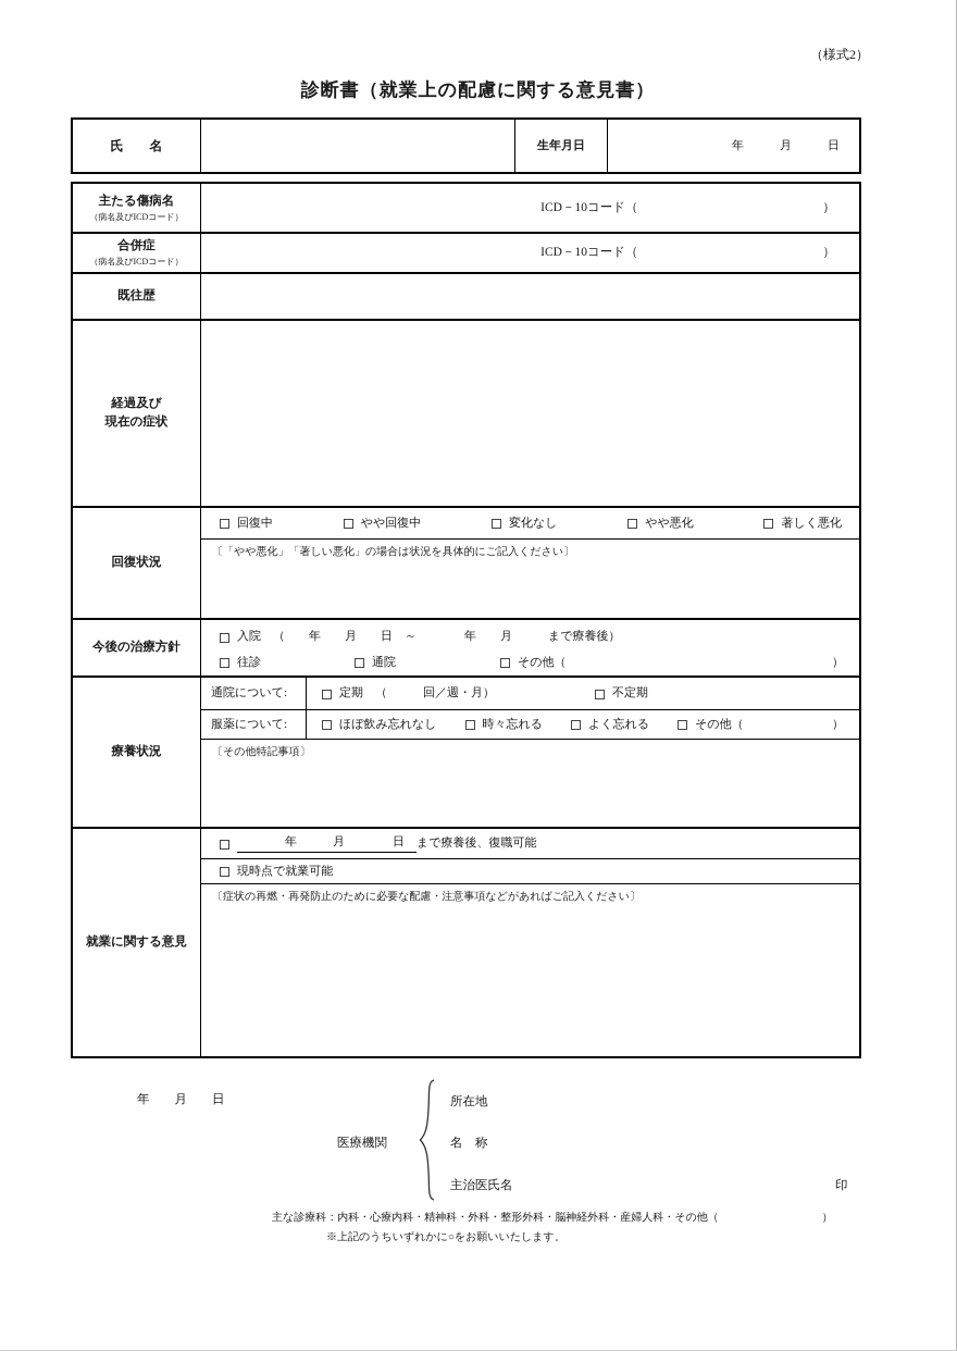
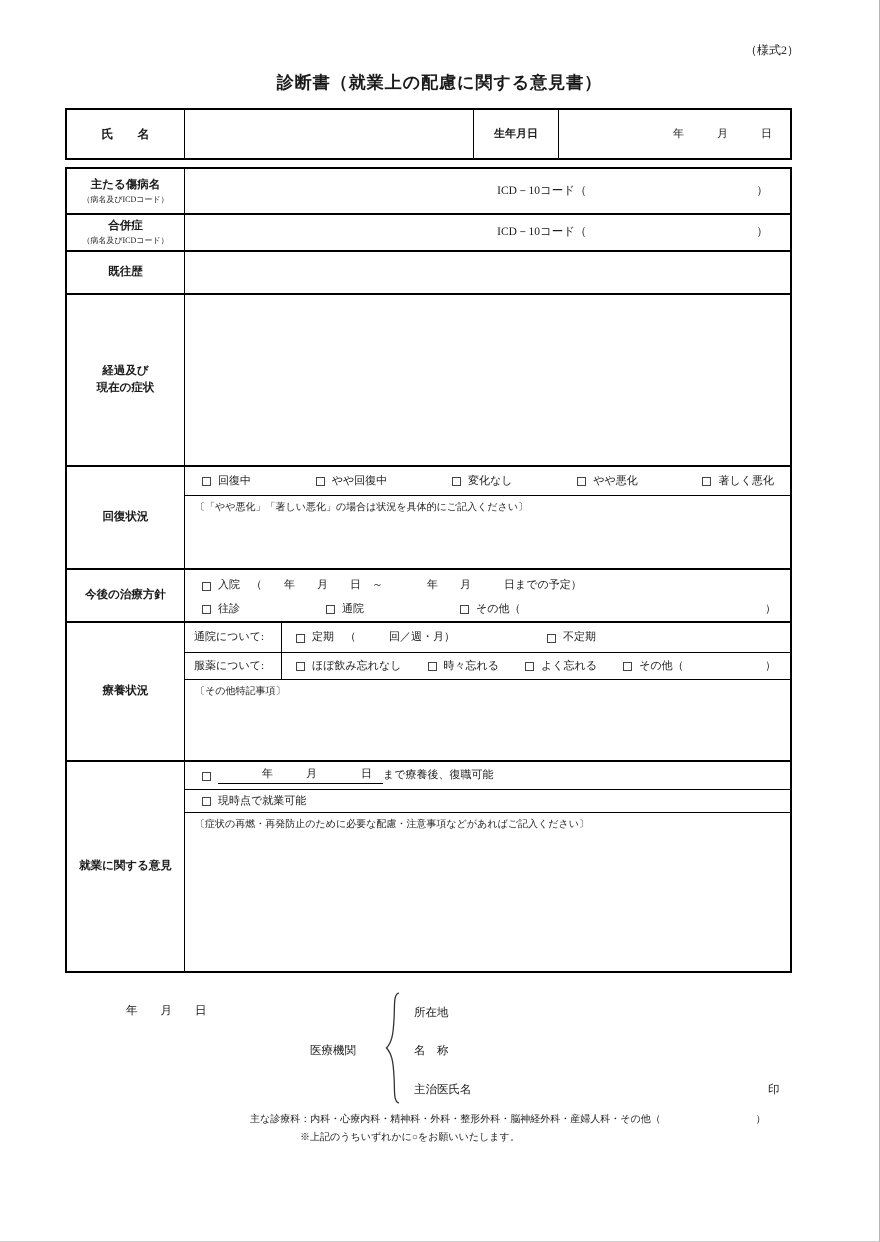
  （様式2）
  診断書（就業上の配慮に関する意見書）
  氏 名
  生年月日
  年 月 日
  主たる傷病名
  （病名及びICDコード）
  ICD－10コード（
  ）
  合併症
  （病名及びICDコード）
  ICD－10コード（
  ）
  既往歴
  経過及び
  現在の症状
  回復状況
  回復中
  やや回復中
  変化なし
  やや悪化
  著しく悪化
  〔「やや悪化」「著しい悪化」の場合は状況を具体的にご記入ください〕
  今後の治療方針
- 入院 （ 年 月 日 ～ 年 月 まで療養後）
+ 入院 （ 年 月 日 ～ 年 月 日までの予定）
  往診
  通院
  その他（
  ）
  療養状況
  通院について:
  定期 （ 回／週・月）
  不定期
  服薬について:
  ほぼ飲み忘れなし
  時々忘れる
  よく忘れる
  その他（
  ）
  〔その他特記事項〕
  就業に関する意見
  年 月 日
  まで療養後、復職可能
  現時点で就業可能
  〔症状の再燃・再発防止のために必要な配慮・注意事項などがあればご記入ください〕
  年 月 日
  医療機関
  所在地
  名 称
  主治医氏名
  印
  主な診療科：内科・心療内科・精神科・外科・整形外科・脳神経外科・産婦人科・その他（
  ）
  ※上記のうちいずれかに○をお願いいたします。
